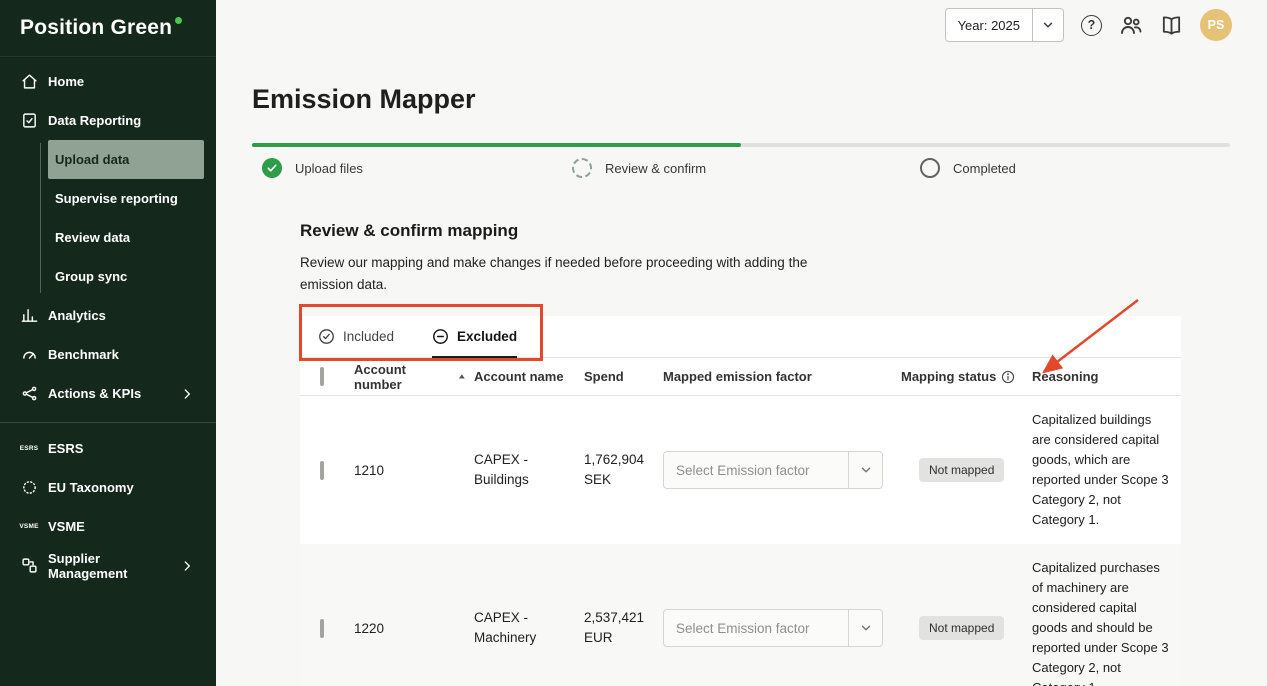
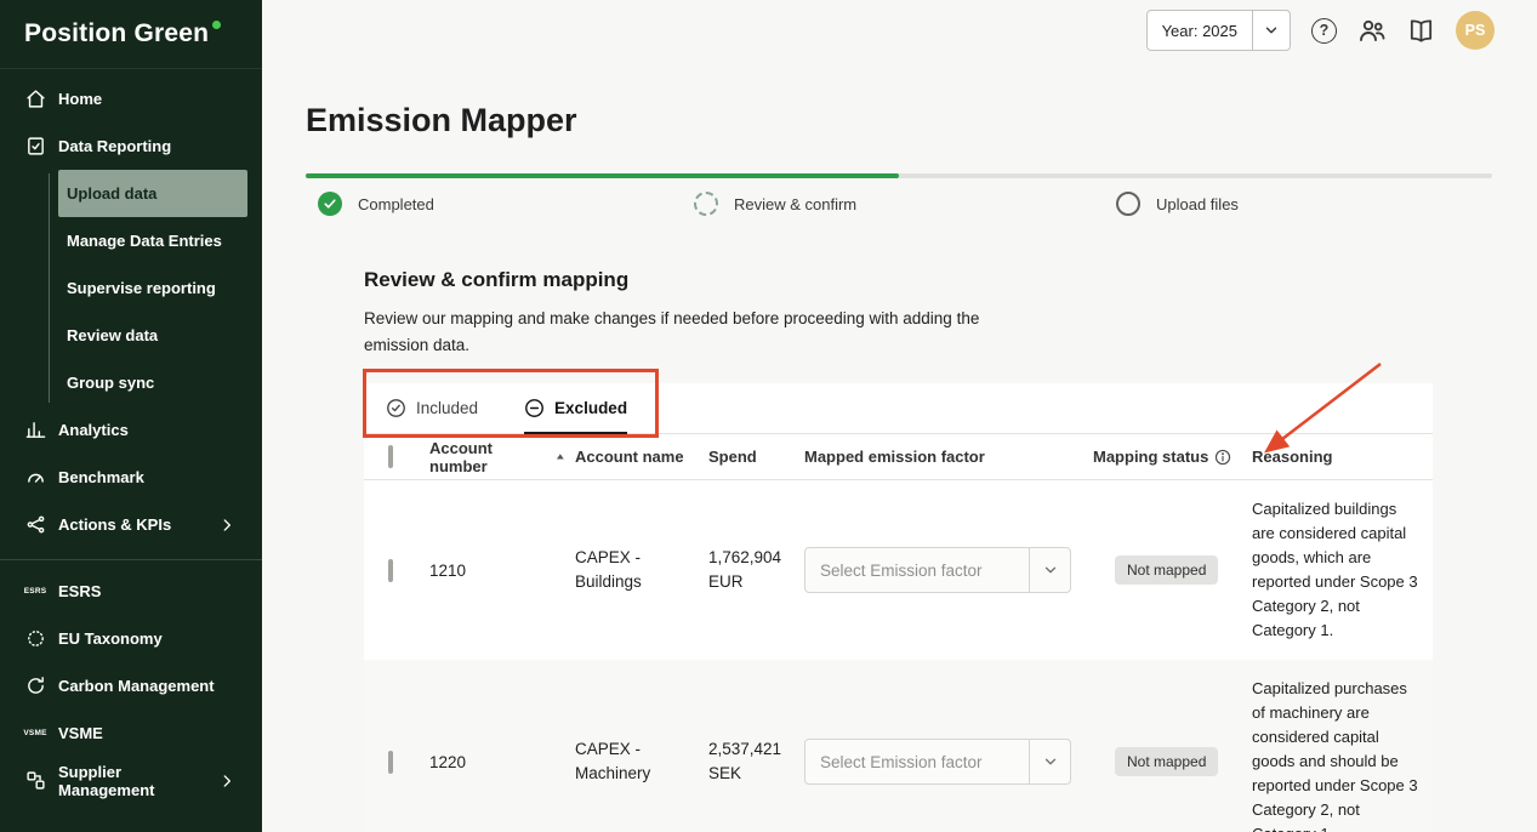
  Position Green
  Home
  Data Reporting
  Upload data
+ Manage Data Entries
  Supervise reporting
  Review data
  Group sync
  Analytics
  Benchmark
  Actions & KPIs
  ESRS
  EU Taxonomy
+ Carbon Management
  VSME
  Supplier Management
  Year: 2025
  ?
  PS
  Emission Mapper
- Upload files
+ Completed
  Review & confirm
- Completed
+ Upload files
  Review & confirm mapping
  Review our mapping and make changes if needed before proceeding with adding the emission data.
  Included
  Excluded
  Account number
  Account name
  Spend
  Mapped emission factor
  Mapping status
  Reasoning
  1210
  CAPEX - Buildings
  1,762,904
- SEK
+ EUR
  Select Emission factor
  Not mapped
  Capitalized buildings are considered capital goods, which are reported under Scope 3 Category 2, not Category 1.
  1220
  CAPEX - Machinery
  2,537,421
- EUR
+ SEK
  Select Emission factor
  Not mapped
  Capitalized purchases of machinery are considered capital goods and should be reported under Scope 3 Category 2, not
